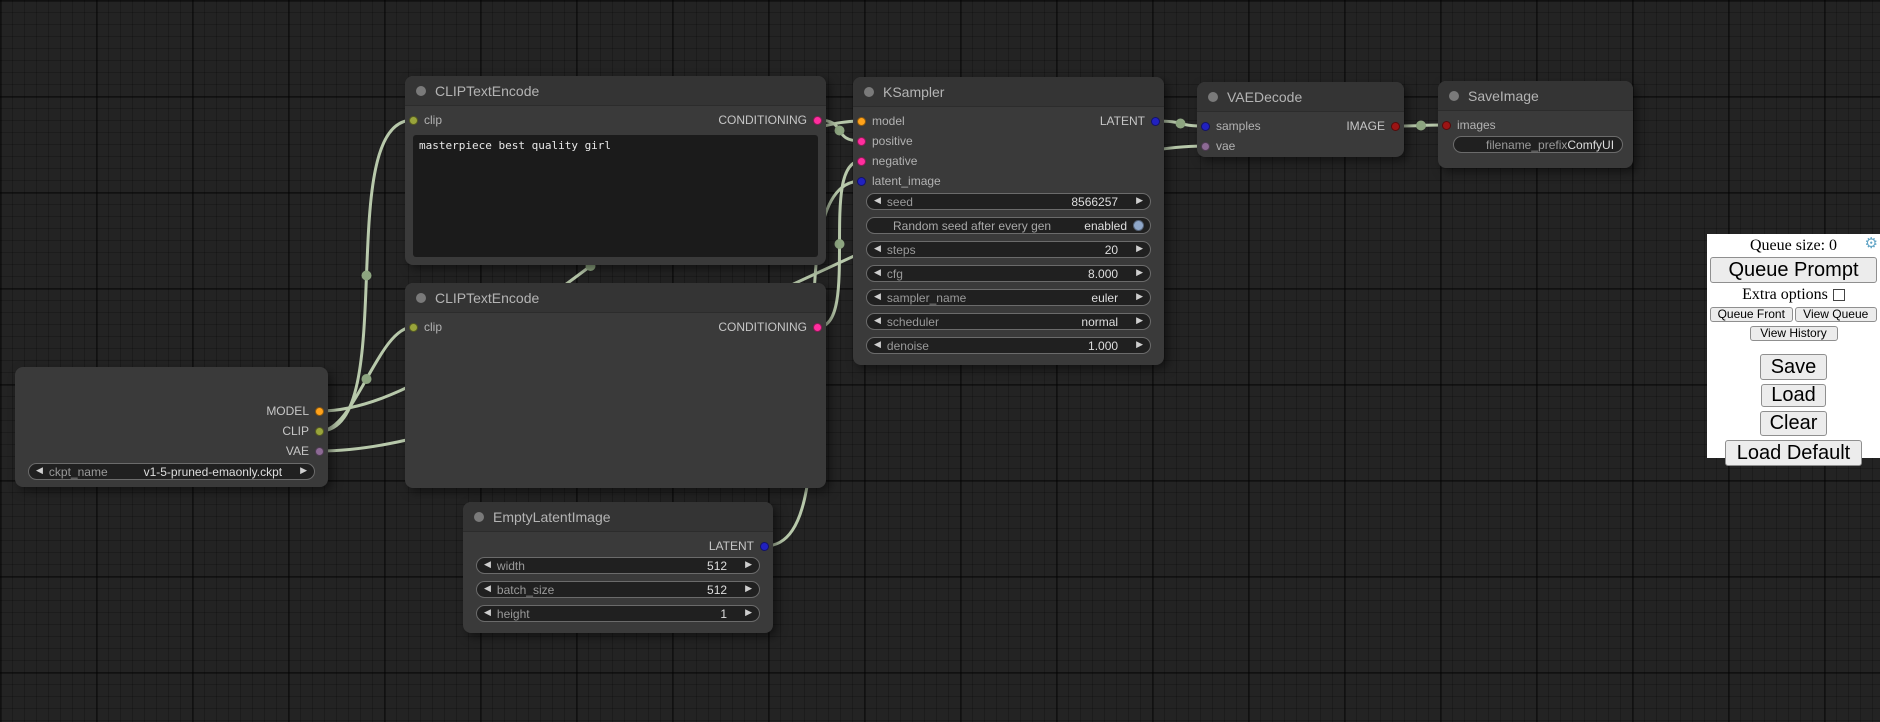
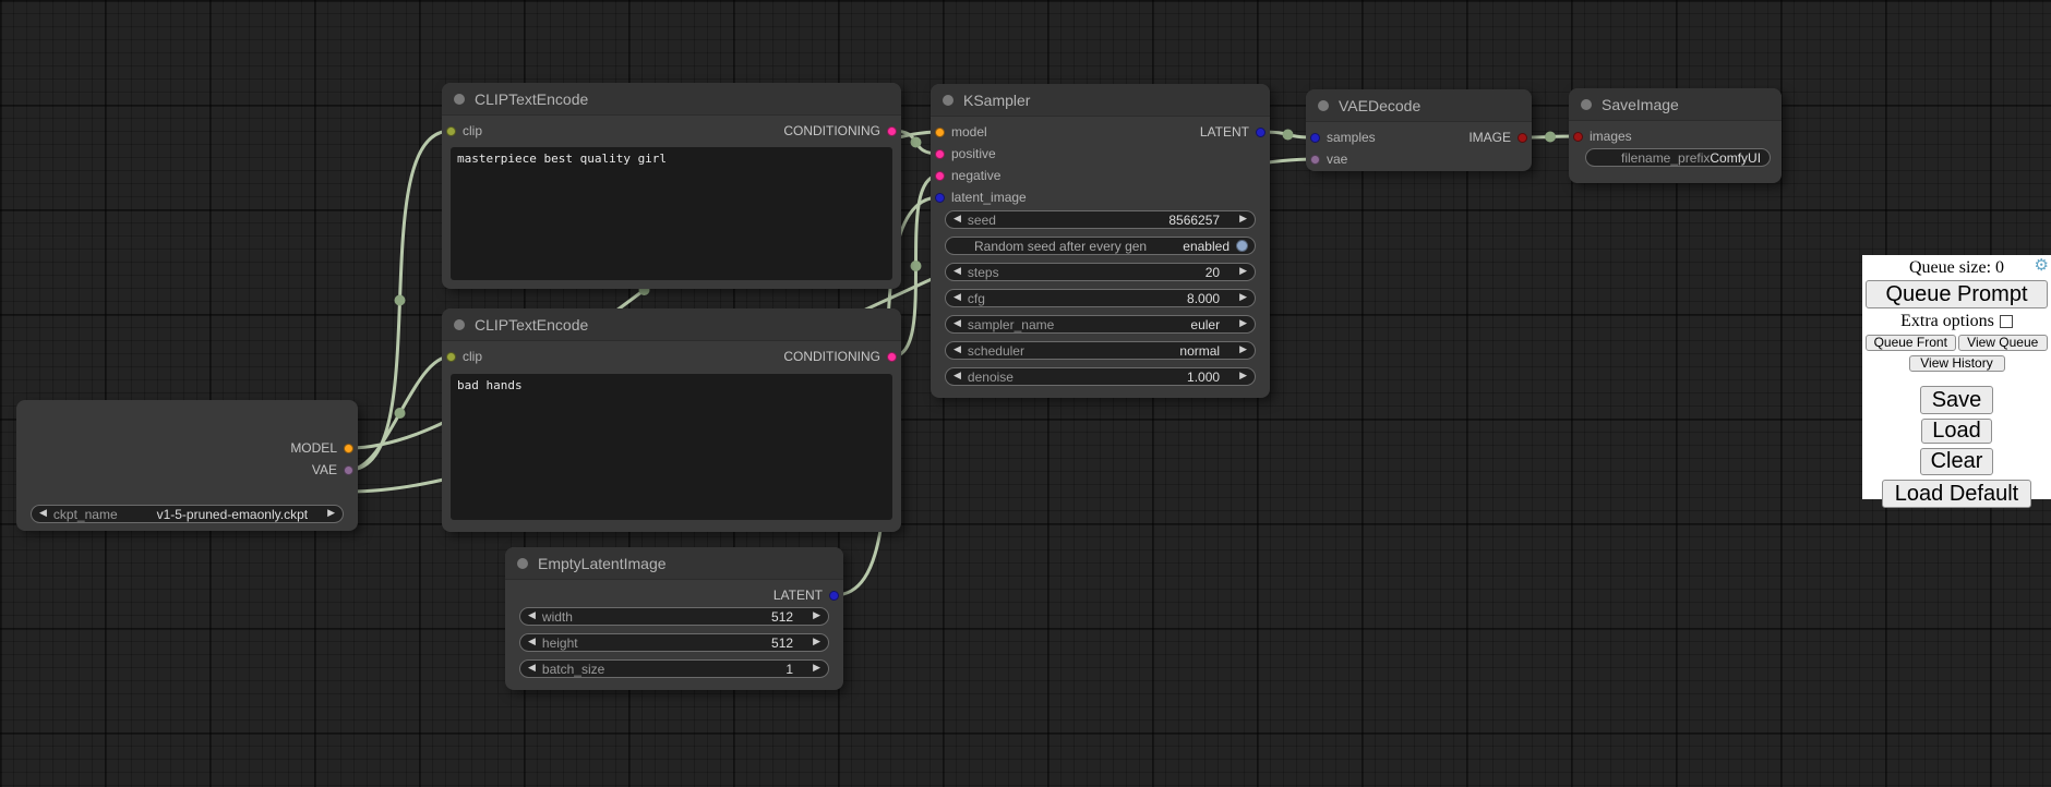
  MODEL
- CLIP
  VAE
  ckpt_name
  v1-5-pruned-emaonly.ckpt
  CLIPTextEncode
  clip
  CONDITIONING
  masterpiece best quality girl
  CLIPTextEncode
  clip
  CONDITIONING
+ bad hands
  EmptyLatentImage
  LATENT
  width
  512
- batch_size
+ height
  512
- height
+ batch_size
  1
  KSampler
  model
  LATENT
  positive
  negative
  latent_image
  seed
  8566257
  Random seed after every gen
  enabled
  steps
  20
  cfg
  8.000
  sampler_name
  euler
  scheduler
  normal
  denoise
  1.000
  VAEDecode
  samples
  IMAGE
  vae
  SaveImage
  images
  filename_prefix
  ComfyUI
  Queue size: 0
  ⚙
  Queue Prompt
  Extra options
  Queue Front
  View Queue
  View History
  Save
  Load
  Clear
  Load Default
